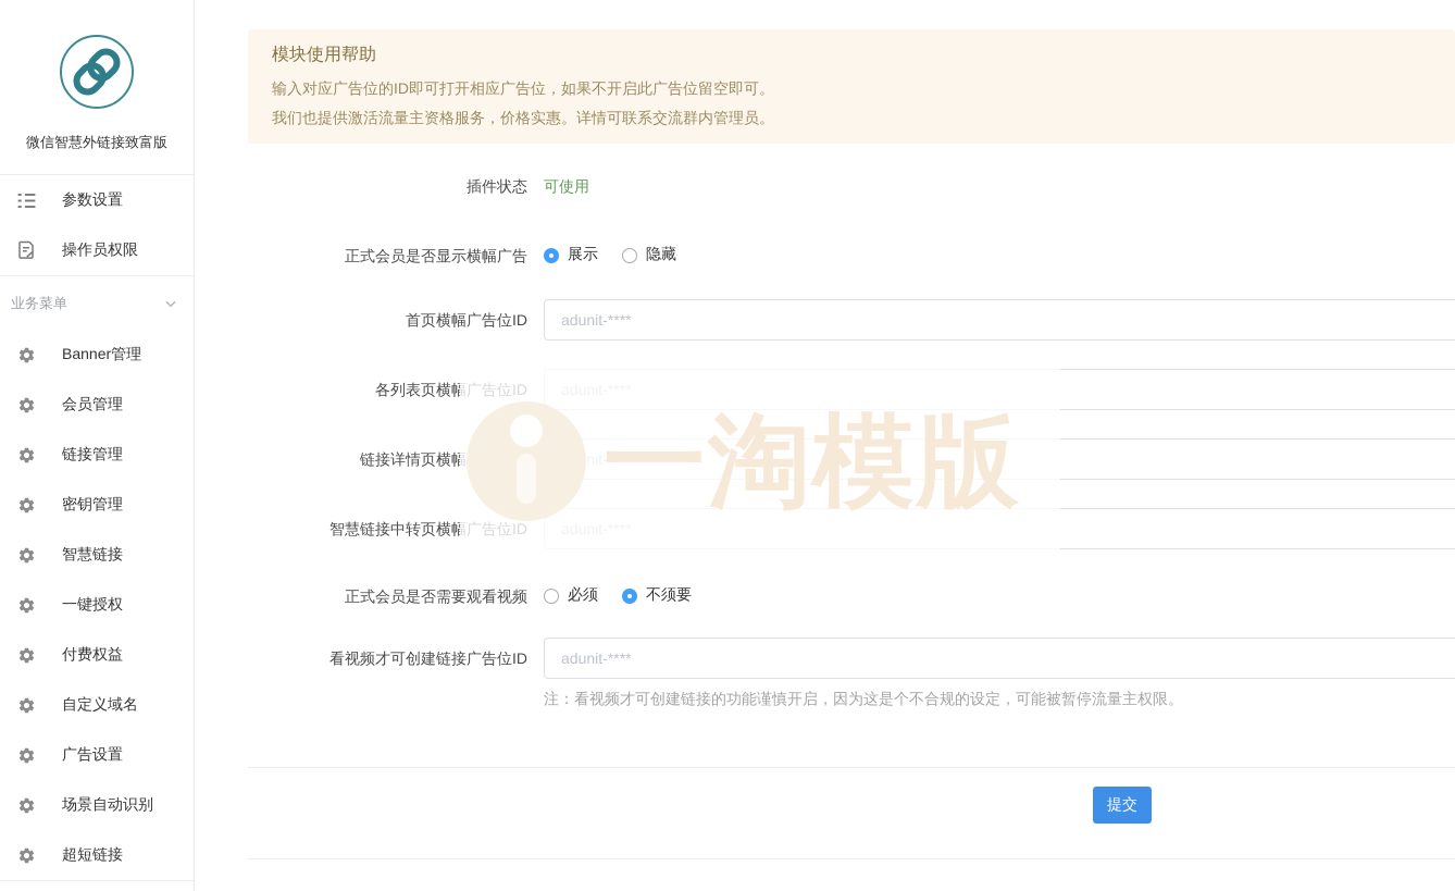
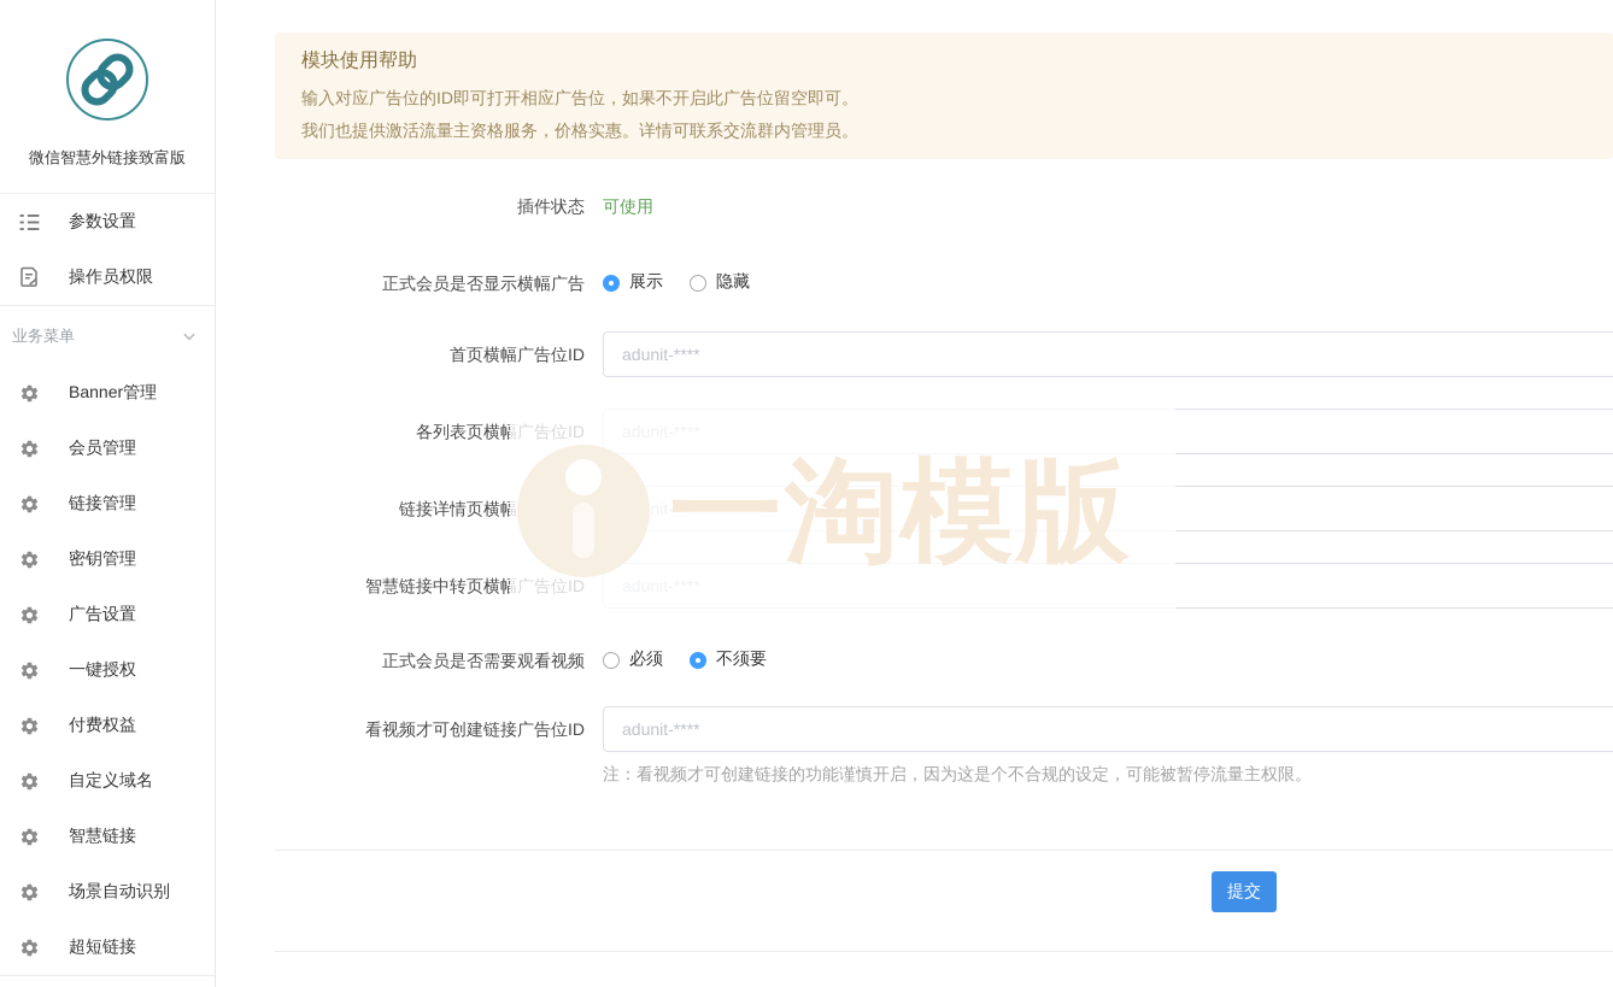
  微信智慧外链接致富版
  参数设置
  操作员权限
  业务菜单
  Banner管理
  会员管理
  链接管理
  密钥管理
- 智慧链接
+ 广告设置
  一键授权
  付费权益
  自定义域名
- 广告设置
+ 智慧链接
  场景自动识别
  超短链接
  模块使用帮助
  输入对应广告位的ID即可打开相应广告位，如果不开启此广告位留空即可。
  我们也提供激活流量主资格服务，价格实惠。详情可联系交流群内管理员。
  插件状态
  可使用
  正式会员是否显示横幅广告
  展示
  隐藏
  首页横幅广告位ID
  adunit-****
  各列表页横幅广告位ID
  nit-****
  智慧链接中转页横幅广告位ID
  正式会员是否需要观看视频
  必须
  不须要
  看视频才可创建链接广告位ID
  adunit-****
  注：看视频才可创建链接的功能谨慎开启，因为这是个不合规的设定，可能被暂停流量主权限。
  提交
  一淘模版
